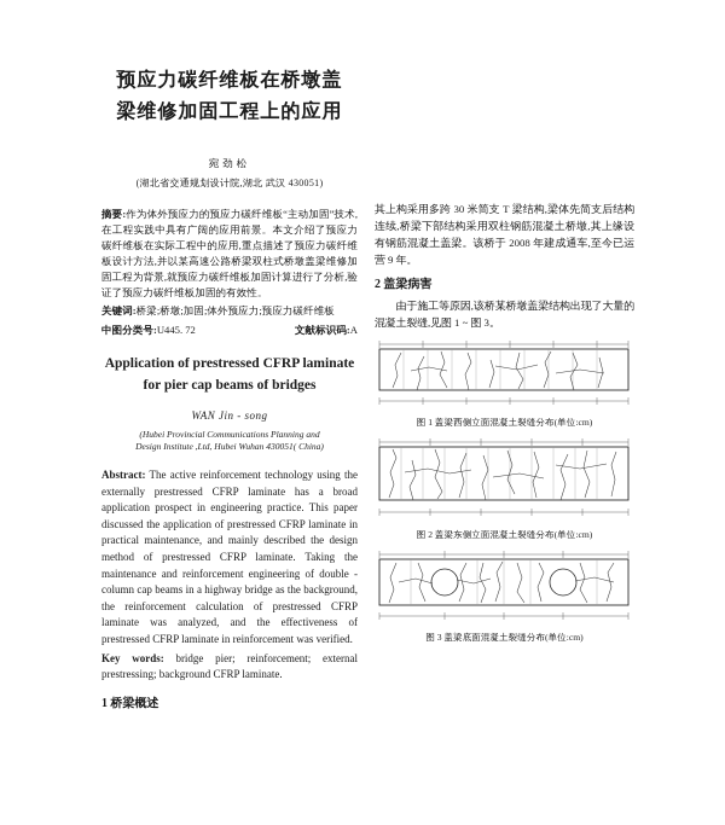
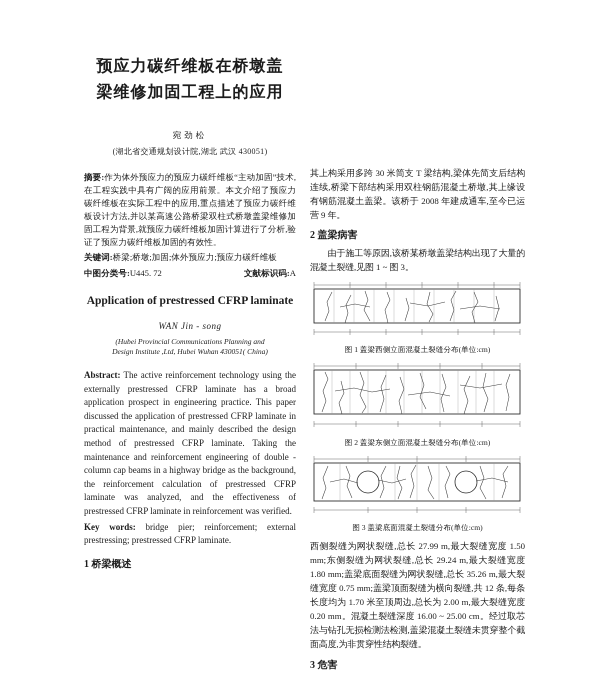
  预应力碳纤维板在桥墩盖
  梁维修加固工程上的应用
  宛劲松
  (湖北省交通规划设计院,湖北 武汉 430051)
  摘要:作为体外预应力的预应力碳纤维板“主动加固”技术,在工程实践中具有广阔的应用前景。本文介绍了预应力碳纤维板在实际工程中的应用,重点描述了预应力碳纤维板设计方法,并以某高速公路桥梁双柱式桥墩盖梁维修加固工程为背景,就预应力碳纤维板加固计算进行了分析,验证了预应力碳纤维板加固的有效性。
  关键词:桥梁;桥墩;加固;体外预应力;预应力碳纤维板
  中图分类号:U445. 72
  文献标识码:A
  Application of prestressed CFRP laminate
- for pier cap beams of bridges
  WAN Jin - song
  (Hubei Provincial Communications Planning and
  Design Institute ,Ltd, Hubei Wuhan 430051( China)
  Abstract: The active reinforcement technology using the externally prestressed CFRP laminate has a broad application prospect in engineering practice. This paper discussed the application of prestressed CFRP laminate in practical maintenance, and mainly described the design method of prestressed CFRP laminate. Taking the maintenance and reinforcement engineering of double - column cap beams in a highway bridge as the background, the reinforcement calculation of prestressed CFRP laminate was analyzed, and the effectiveness of prestressed CFRP laminate in reinforcement was verified.
- Key words: bridge pier; reinforcement; external prestressing; background CFRP laminate.
+ Key words: bridge pier; reinforcement; external prestressing; prestressed CFRP laminate.
  1 桥梁概述
  其上构采用多跨 30 米简支 T 梁结构,梁体先简支后结构连续,桥梁下部结构采用双柱钢筋混凝土桥墩,其上缘设有钢筋混凝土盖梁。该桥于 2008 年建成通车,至今已运营 9 年。
  2 盖梁病害
  由于施工等原因,该桥某桥墩盖梁结构出现了大量的混凝土裂缝,见图 1 ~ 图 3。
  图 1 盖梁西侧立面混凝土裂缝分布(单位:cm)
  图 2 盖梁东侧立面混凝土裂缝分布(单位:cm)
  图 3 盖梁底面混凝土裂缝分布(单位:cm)
+ 西侧裂缝为网状裂缝,总长 27.99 m,最大裂缝宽度 1.50 mm;东侧裂缝为网状裂缝,总长 29.24 m,最大裂缝宽度 1.80 mm;盖梁底面裂缝为网状裂缝,总长 35.26 m,最大裂缝宽度 0.75 mm;盖梁顶面裂缝为横向裂缝,共 12 条,每条长度均为 1.70 米至顶周边,总长为 2.00 m,最大裂缝宽度 0.20 mm。混凝土裂缝深度 16.00 ~ 25.00 cm。经过取芯法与钻孔无损检测法检测,盖梁混凝土裂缝未贯穿整个截面高度,为非贯穿性结构裂缝。
+ 3 危害
